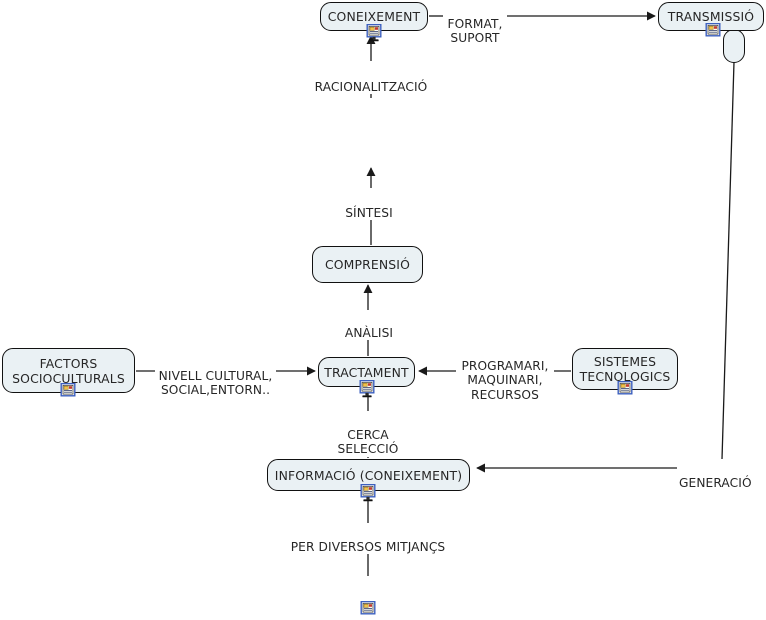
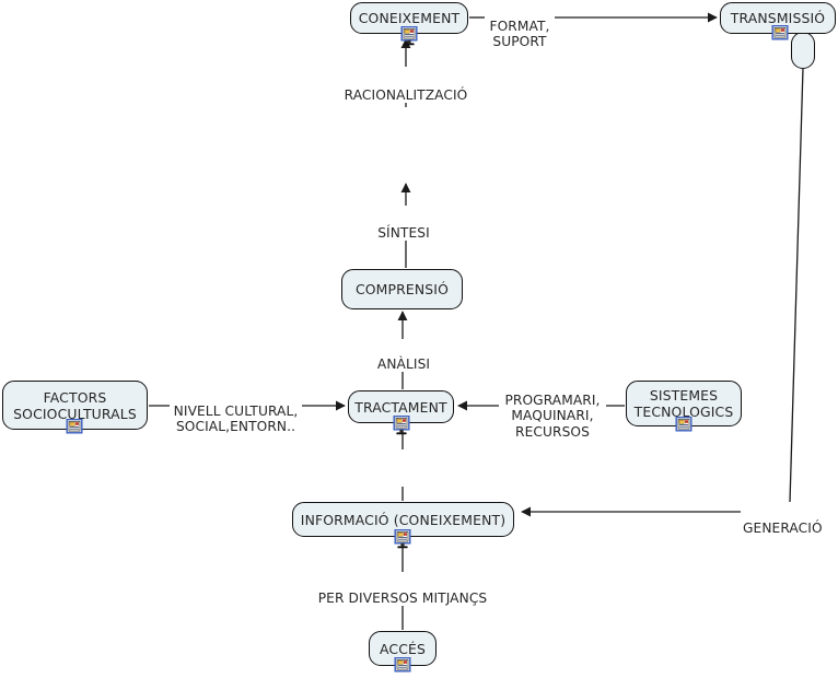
  CONEIXEMENT
  TRANSMISSIÓ
  COMPRENSIÓ
  FACTORS
  SOCIOCULTURALS
  TRACTAMENT
  SISTEMES
  TECNOLOGICS
  INFORMACIÓ (CONEIXEMENT)
+ ACCÉS
  FORMAT,
  SUPORT
  RACIONALITZACIÓ
  SÍNTESI
  ANÀLISI
  NIVELL CULTURAL,
  SOCIAL,ENTORN..
  PROGRAMARI,
  MAQUINARI,
  RECURSOS
- CERCA
- SELECCIÓ
  GENERACIÓ
  PER DIVERSOS MITJANÇS
